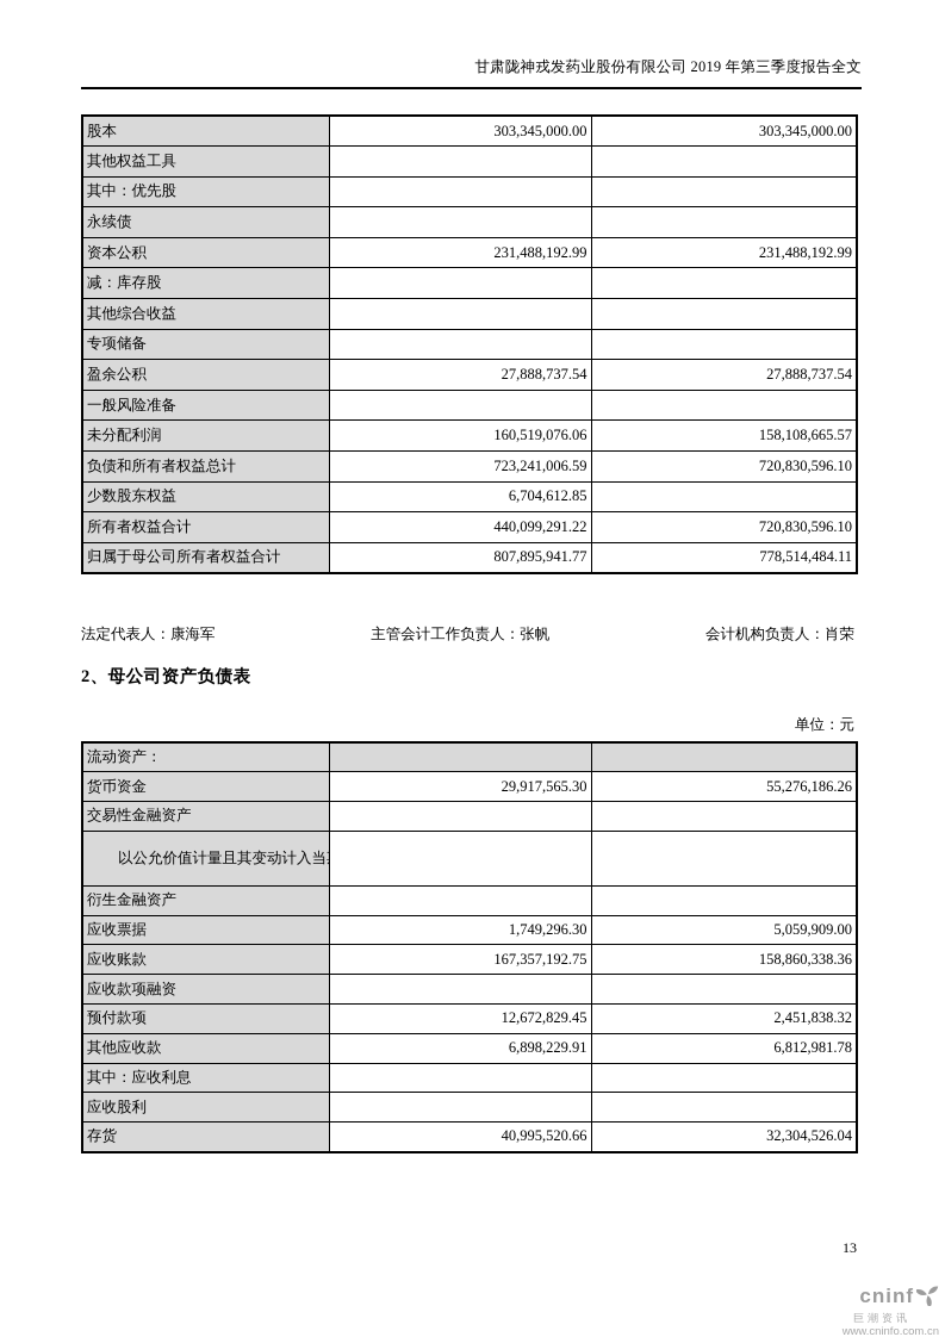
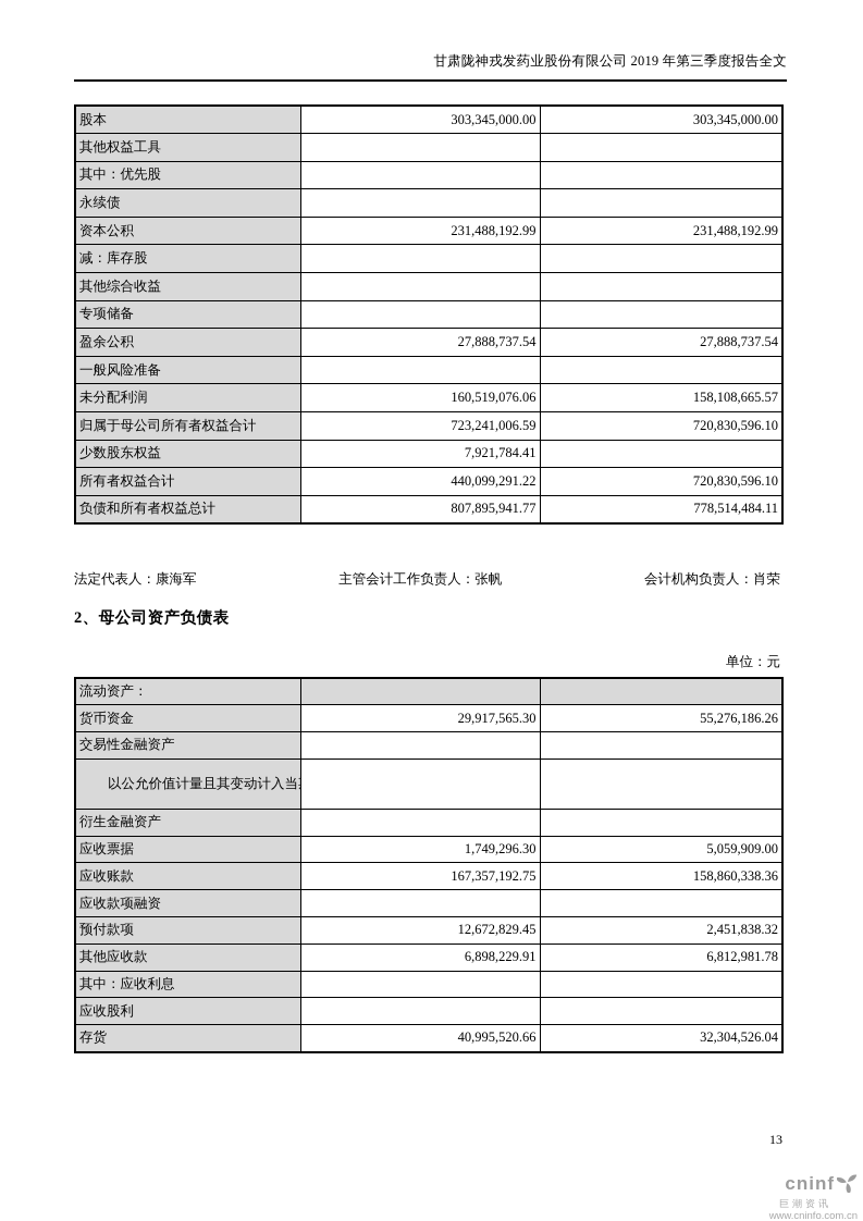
  甘肃陇神戎发药业股份有限公司 2019 年第三季度报告全文
  股本	303,345,000.00	303,345,000.00
  其他权益工具
  其中：优先股
  永续债
  资本公积	231,488,192.99	231,488,192.99
  减：库存股
  其他综合收益
  专项储备
  盈余公积	27,888,737.54	27,888,737.54
  一般风险准备
  未分配利润	160,519,076.06	158,108,665.57
- 负债和所有者权益总计	723,241,006.59	720,830,596.10
+ 归属于母公司所有者权益合计	723,241,006.59	720,830,596.10
- 少数股东权益	6,704,612.85
+ 少数股东权益	7,921,784.41
  所有者权益合计	440,099,291.22	720,830,596.10
- 归属于母公司所有者权益合计	807,895,941.77	778,514,484.11
+ 负债和所有者权益总计	807,895,941.77	778,514,484.11
  法定代表人：康海军
  主管会计工作负责人：张帆
  会计机构负责人：肖荣
  2、母公司资产负债表
  单位：元
  流动资产：
  货币资金	29,917,565.30	55,276,186.26
  交易性金融资产
  衍生金融资产
  应收票据	1,749,296.30	5,059,909.00
  应收账款	167,357,192.75	158,860,338.36
  应收款项融资
  预付款项	12,672,829.45	2,451,838.32
  其他应收款	6,898,229.91	6,812,981.78
  其中：应收利息
  应收股利
  存货	40,995,520.66	32,304,526.04
  13
  cninf
  巨潮资讯
  www.cninfo.com.cn
